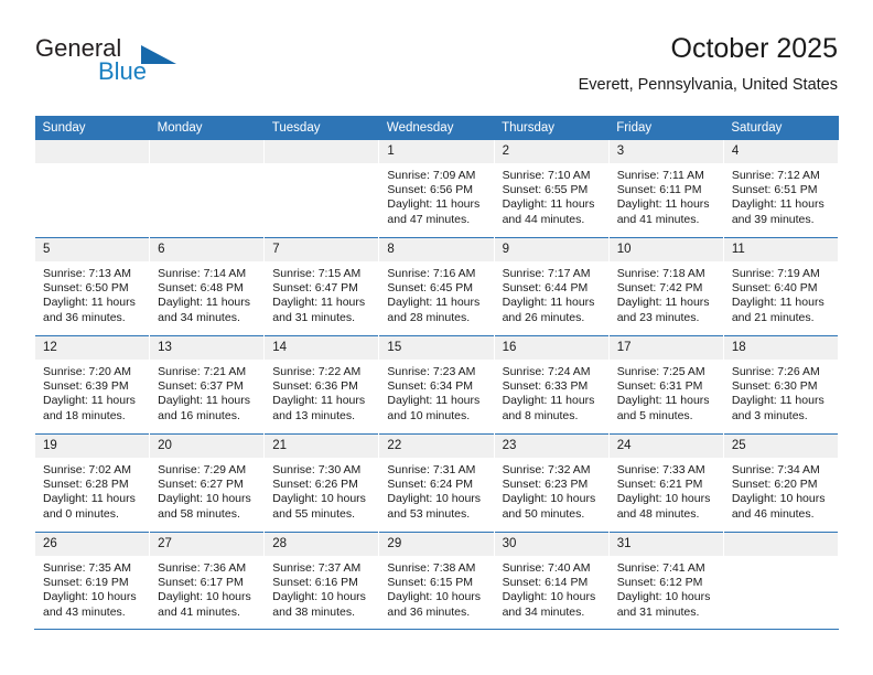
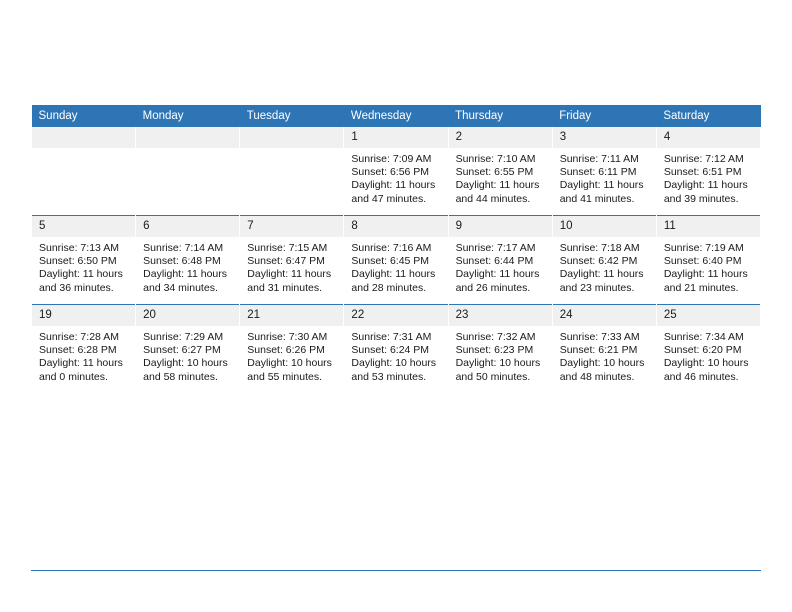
- General
- Blue
- October 2025
- Everett, Pennsylvania, United States
  Sunday	Monday	Tuesday	Wednesday	Thursday	Friday	Saturday
  			1Sunrise: 7:09 AMSunset: 6:56 PMDaylight: 11 hoursand 47 minutes.	2Sunrise: 7:10 AMSunset: 6:55 PMDaylight: 11 hoursand 44 minutes.	3Sunrise: 7:11 AMSunset: 6:11 PMDaylight: 11 hoursand 41 minutes.	4Sunrise: 7:12 AMSunset: 6:51 PMDaylight: 11 hoursand 39 minutes.
- 5Sunrise: 7:13 AMSunset: 6:50 PMDaylight: 11 hoursand 36 minutes.	6Sunrise: 7:14 AMSunset: 6:48 PMDaylight: 11 hoursand 34 minutes.	7Sunrise: 7:15 AMSunset: 6:47 PMDaylight: 11 hoursand 31 minutes.	8Sunrise: 7:16 AMSunset: 6:45 PMDaylight: 11 hoursand 28 minutes.	9Sunrise: 7:17 AMSunset: 6:44 PMDaylight: 11 hoursand 26 minutes.	10Sunrise: 7:18 AMSunset: 7:42 PMDaylight: 11 hoursand 23 minutes.	11Sunrise: 7:19 AMSunset: 6:40 PMDaylight: 11 hoursand 21 minutes.
+ 5Sunrise: 7:13 AMSunset: 6:50 PMDaylight: 11 hoursand 36 minutes.	6Sunrise: 7:14 AMSunset: 6:48 PMDaylight: 11 hoursand 34 minutes.	7Sunrise: 7:15 AMSunset: 6:47 PMDaylight: 11 hoursand 31 minutes.	8Sunrise: 7:16 AMSunset: 6:45 PMDaylight: 11 hoursand 28 minutes.	9Sunrise: 7:17 AMSunset: 6:44 PMDaylight: 11 hoursand 26 minutes.	10Sunrise: 7:18 AMSunset: 6:42 PMDaylight: 11 hoursand 23 minutes.	11Sunrise: 7:19 AMSunset: 6:40 PMDaylight: 11 hoursand 21 minutes.
- 12Sunrise: 7:20 AMSunset: 6:39 PMDaylight: 11 hoursand 18 minutes.	13Sunrise: 7:21 AMSunset: 6:37 PMDaylight: 11 hoursand 16 minutes.	14Sunrise: 7:22 AMSunset: 6:36 PMDaylight: 11 hoursand 13 minutes.	15Sunrise: 7:23 AMSunset: 6:34 PMDaylight: 11 hoursand 10 minutes.	16Sunrise: 7:24 AMSunset: 6:33 PMDaylight: 11 hoursand 8 minutes.	17Sunrise: 7:25 AMSunset: 6:31 PMDaylight: 11 hoursand 5 minutes.	18Sunrise: 7:26 AMSunset: 6:30 PMDaylight: 11 hoursand 3 minutes.
- 19Sunrise: 7:02 AMSunset: 6:28 PMDaylight: 11 hoursand 0 minutes.	20Sunrise: 7:29 AMSunset: 6:27 PMDaylight: 10 hoursand 58 minutes.	21Sunrise: 7:30 AMSunset: 6:26 PMDaylight: 10 hoursand 55 minutes.	22Sunrise: 7:31 AMSunset: 6:24 PMDaylight: 10 hoursand 53 minutes.	23Sunrise: 7:32 AMSunset: 6:23 PMDaylight: 10 hoursand 50 minutes.	24Sunrise: 7:33 AMSunset: 6:21 PMDaylight: 10 hoursand 48 minutes.	25Sunrise: 7:34 AMSunset: 6:20 PMDaylight: 10 hoursand 46 minutes.
+ 19Sunrise: 7:28 AMSunset: 6:28 PMDaylight: 11 hoursand 0 minutes.	20Sunrise: 7:29 AMSunset: 6:27 PMDaylight: 10 hoursand 58 minutes.	21Sunrise: 7:30 AMSunset: 6:26 PMDaylight: 10 hoursand 55 minutes.	22Sunrise: 7:31 AMSunset: 6:24 PMDaylight: 10 hoursand 53 minutes.	23Sunrise: 7:32 AMSunset: 6:23 PMDaylight: 10 hoursand 50 minutes.	24Sunrise: 7:33 AMSunset: 6:21 PMDaylight: 10 hoursand 48 minutes.	25Sunrise: 7:34 AMSunset: 6:20 PMDaylight: 10 hoursand 46 minutes.
- 26Sunrise: 7:35 AMSunset: 6:19 PMDaylight: 10 hoursand 43 minutes.	27Sunrise: 7:36 AMSunset: 6:17 PMDaylight: 10 hoursand 41 minutes.	28Sunrise: 7:37 AMSunset: 6:16 PMDaylight: 10 hoursand 38 minutes.	29Sunrise: 7:38 AMSunset: 6:15 PMDaylight: 10 hoursand 36 minutes.	30Sunrise: 7:40 AMSunset: 6:14 PMDaylight: 10 hoursand 34 minutes.	31Sunrise: 7:41 AMSunset: 6:12 PMDaylight: 10 hoursand 31 minutes.
